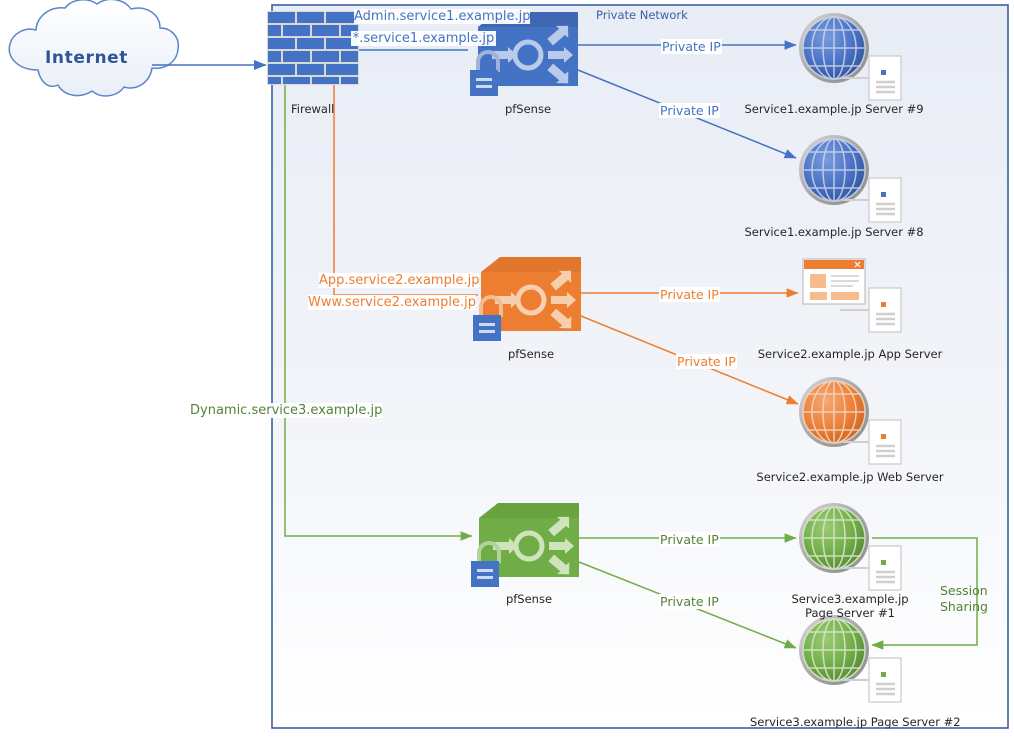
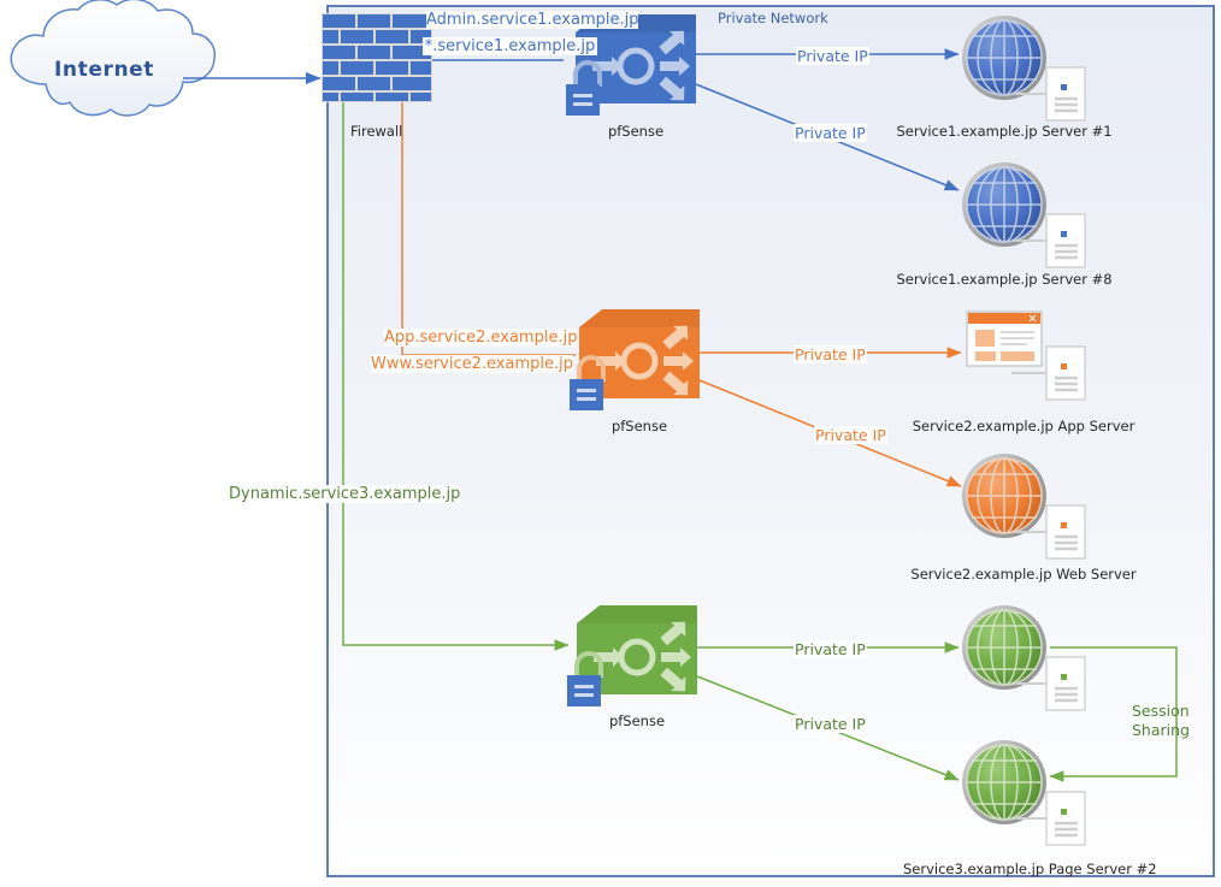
  Internet
  Firewall
  Private Network
  Admin.service1.example.jp
  *.service1.example.jp
  pfSense
  Private IP
  Private IP
- Service1.example.jp Server #9
+ Service1.example.jp Server #1
  Service1.example.jp Server #8
  App.service2.example.jp
  Www.service2.example.jp
  pfSense
  Private IP
  Private IP
  Service2.example.jp App Server
  Service2.example.jp Web Server
  Dynamic.service3.example.jp
  pfSense
  Private IP
  Private IP
- Service3.example.jp
- Page Server #1
  Service3.example.jp Page Server #2
  Session
  Sharing
